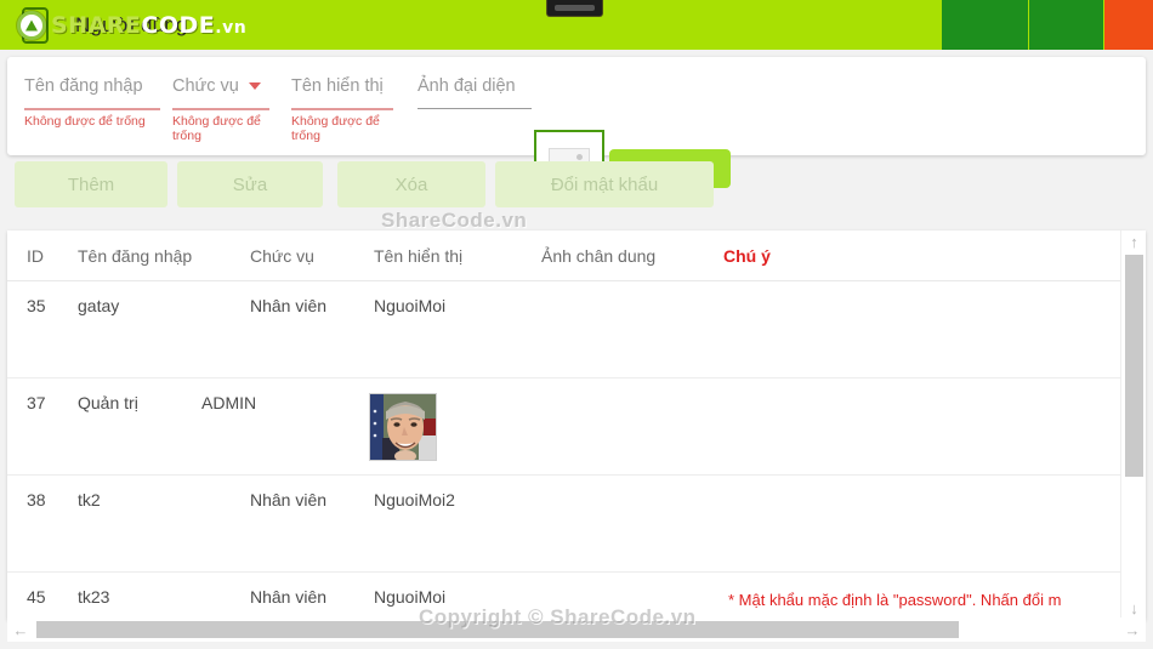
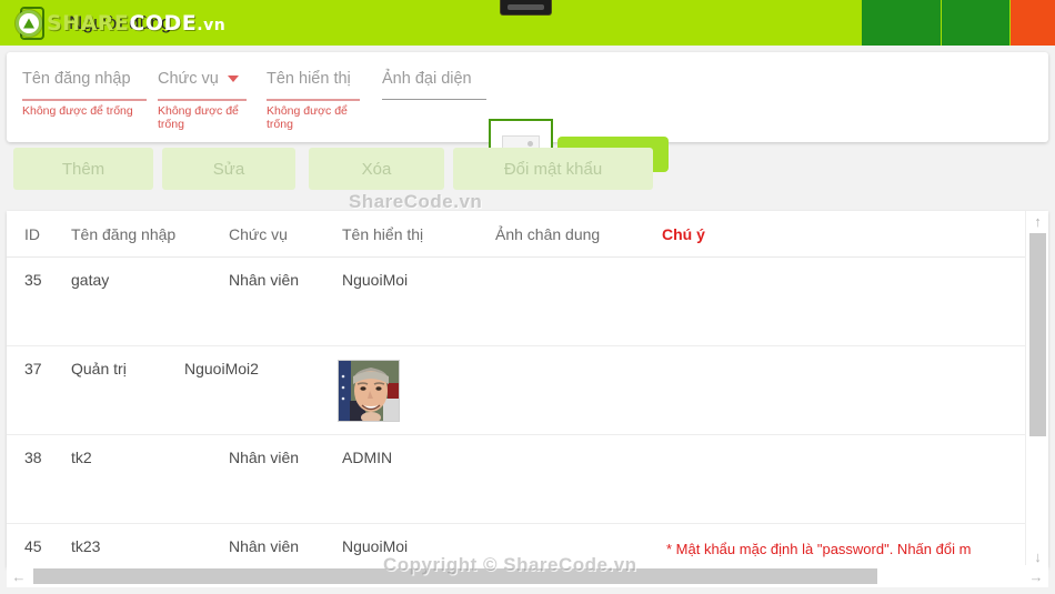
  Người dùng
  SHARECODE.vn
  Tên đăng nhập
  Không được để trống
  Chức vụ
  Không được để trống
  Tên hiển thị
  Không được để trống
  Ảnh đại diện
  Thêm
  Sửa
  Xóa
  Đổi mật khẩu
  ShareCode.vn
  ID
  Tên đăng nhập
  Chức vụ
  Tên hiển thị
  Ảnh chân dung
  Chú ý
  35
  gatay
  Nhân viên
  NguoiMoi
  37
  Quản trị
- ADMIN
+ NguoiMoi2
  38
  tk2
  Nhân viên
- NguoiMoi2
+ ADMIN
  45
  tk23
  Nhân viên
  NguoiMoi
  * Mật khẩu mặc định là "password". Nhấn đổi m
  ↑
  ↓
  ←
  →
  Copyright © ShareCode.vn
